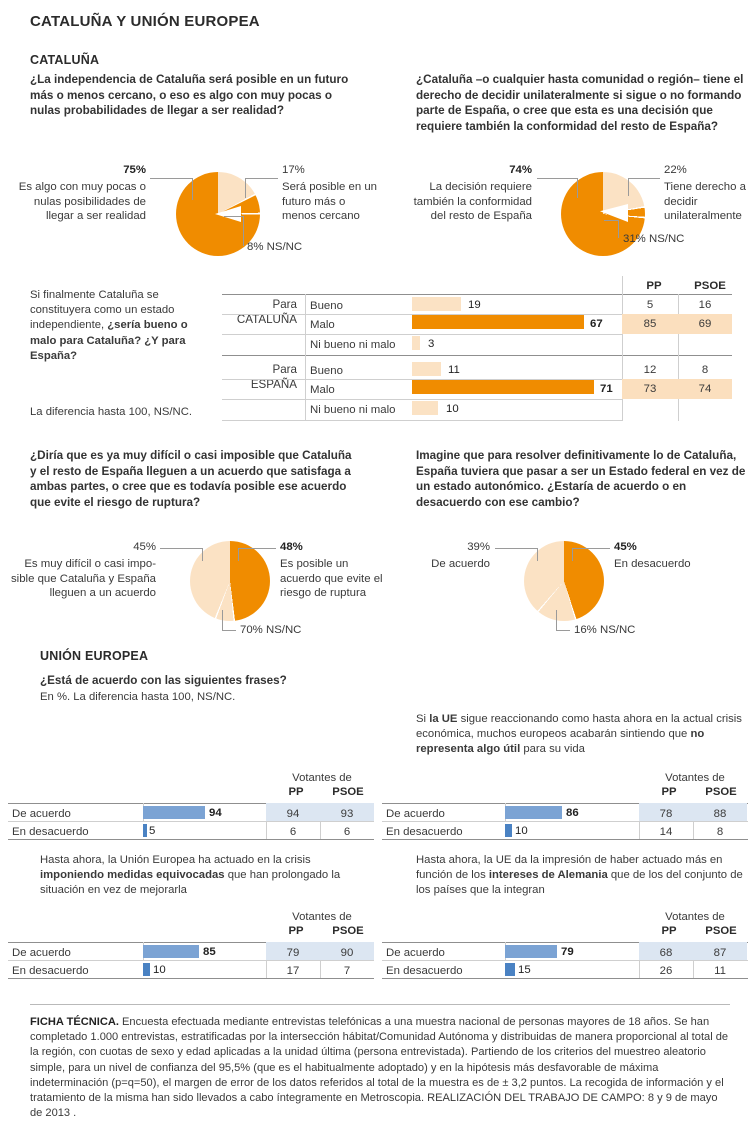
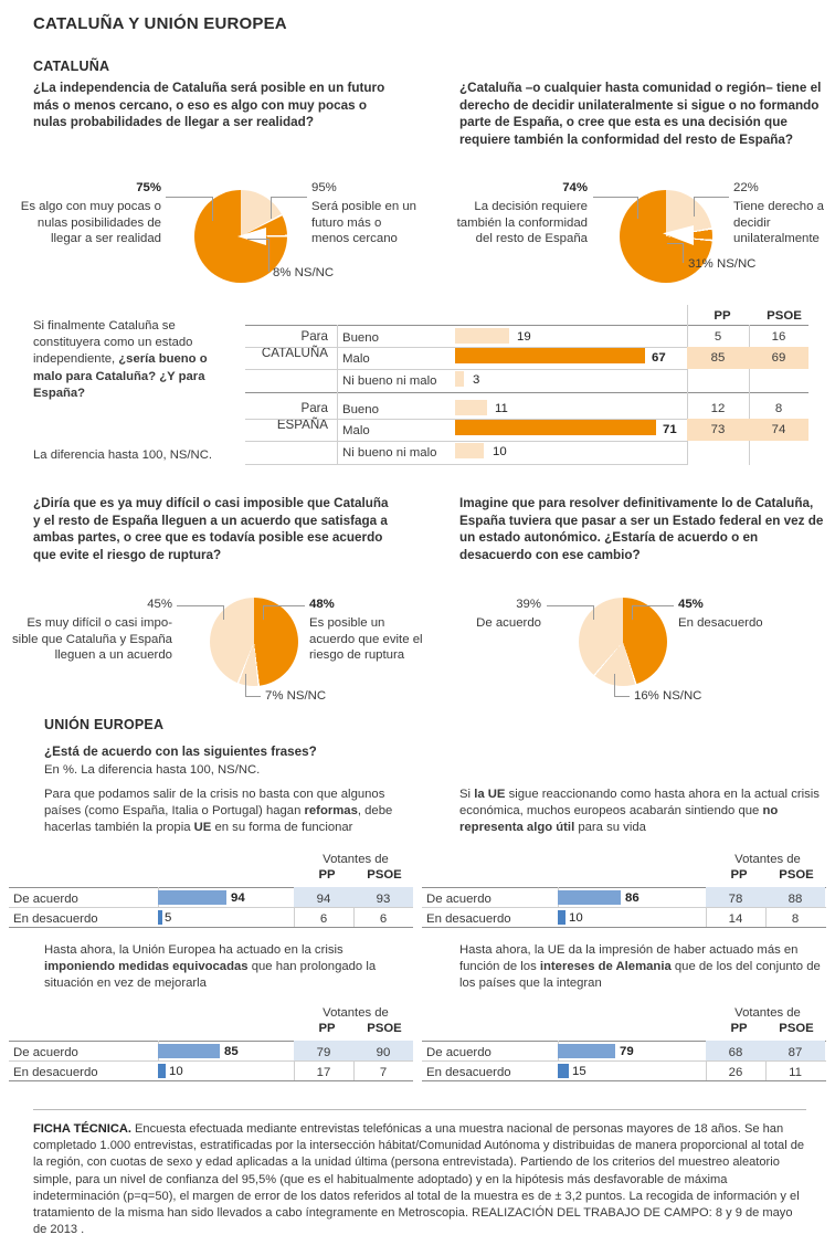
  CATALUÑA Y UNIÓN EUROPEA
  CATALUÑA
  ¿La independencia de Cataluña será posible en un futuro más o menos cercano, o eso es algo con muy pocas o nulas probabilidades de llegar a ser realidad?
  ¿Cataluña –o cualquier hasta comunidad o región– tiene el derecho de decidir unilateralmente si sigue o no formando parte de España, o cree que esta es una decisión que requiere también la conformidad del resto de España?
  75%
  Es algo con muy pocas o nulas posibilidades de llegar a ser realidad
- 17%
+ 95%
  Será posible en un futuro más o menos cercano
  8% NS/NC
  74%
  La decisión requiere también la conformidad del resto de España
  22%
  Tiene derecho a decidir unilateralmente
  31% NS/NC
  Si finalmente Cataluña se constituyera como un estado independiente, ¿sería bueno o malo para Cataluña? ¿Y para España?
  La diferencia hasta 100, NS/NC.
  PP
  PSOE
  Para
  CATALUÑA
  Bueno
  19
  5
  16
  Malo
  67
  85
  69
  Ni bueno ni malo
  3
  Para
  ESPAÑA
  Bueno
  11
  12
  8
  Malo
  71
  73
  74
  Ni bueno ni malo
  10
  ¿Diría que es ya muy difícil o casi imposible que Cataluña y el resto de España lleguen a un acuerdo que satisfaga a ambas partes, o cree que es todavía posible ese acuerdo que evite el riesgo de ruptura?
  Imagine que para resolver definitivamente lo de Cataluña, España tuviera que pasar a ser un Estado federal en vez de un estado autonómico. ¿Estaría de acuerdo o en desacuerdo con ese cambio?
  45%
  Es muy difícil o casi impo-sible que Cataluña y España lleguen a un acuerdo
  48%
  Es posible un acuerdo que evite el riesgo de ruptura
- 70% NS/NC
+ 7% NS/NC
  39%
  De acuerdo
  45%
  En desacuerdo
  16% NS/NC
  UNIÓN EUROPEA
  ¿Está de acuerdo con las siguientes frases?
  En %. La diferencia hasta 100, NS/NC.
+ Para que podamos salir de la crisis no basta con que algunos países (como España, Italia o Portugal) hagan reformas, debe hacerlas también la propia UE en su forma de funcionar
  Si la UE sigue reaccionando como hasta ahora en la actual crisis económica, muchos europeos acabarán sintiendo que no representa algo útil para su vida
  Votantes de
  PP
  PSOE
  De acuerdo
  94
  94
  93
  En desacuerdo
  5
  6
  6
  Votantes de
  PP
  PSOE
  De acuerdo
  86
  78
  88
  En desacuerdo
  10
  14
  8
  Hasta ahora, la Unión Europea ha actuado en la crisis imponiendo medidas equivocadas que han prolongado la situación en vez de mejorarla
  Hasta ahora, la UE da la impresión de haber actuado más en función de los intereses de Alemania que de los del conjunto de los países que la integran
  Votantes de
  PP
  PSOE
  De acuerdo
  85
  79
  90
  En desacuerdo
  10
  17
  7
  Votantes de
  PP
  PSOE
  De acuerdo
  79
  68
  87
  En desacuerdo
  15
  26
  11
  FICHA TÉCNICA. Encuesta efectuada mediante entrevistas telefónicas a una muestra nacional de personas mayores de 18 años. Se han completado 1.000 entrevistas, estratificadas por la intersección hábitat/Comunidad Autónoma y distribuidas de manera proporcional al total de la región, con cuotas de sexo y edad aplicadas a la unidad última (persona entrevistada). Partiendo de los criterios del muestreo aleatorio simple, para un nivel de confianza del 95,5% (que es el habitualmente adoptado) y en la hipótesis más desfavorable de máxima indeterminación (p=q=50), el margen de error de los datos referidos al total de la muestra es de ± 3,2 puntos. La recogida de información y el tratamiento de la misma han sido llevados a cabo íntegramente en Metroscopia. REALIZACIÓN DEL TRABAJO DE CAMPO: 8 y 9 de mayo de 2013 .
